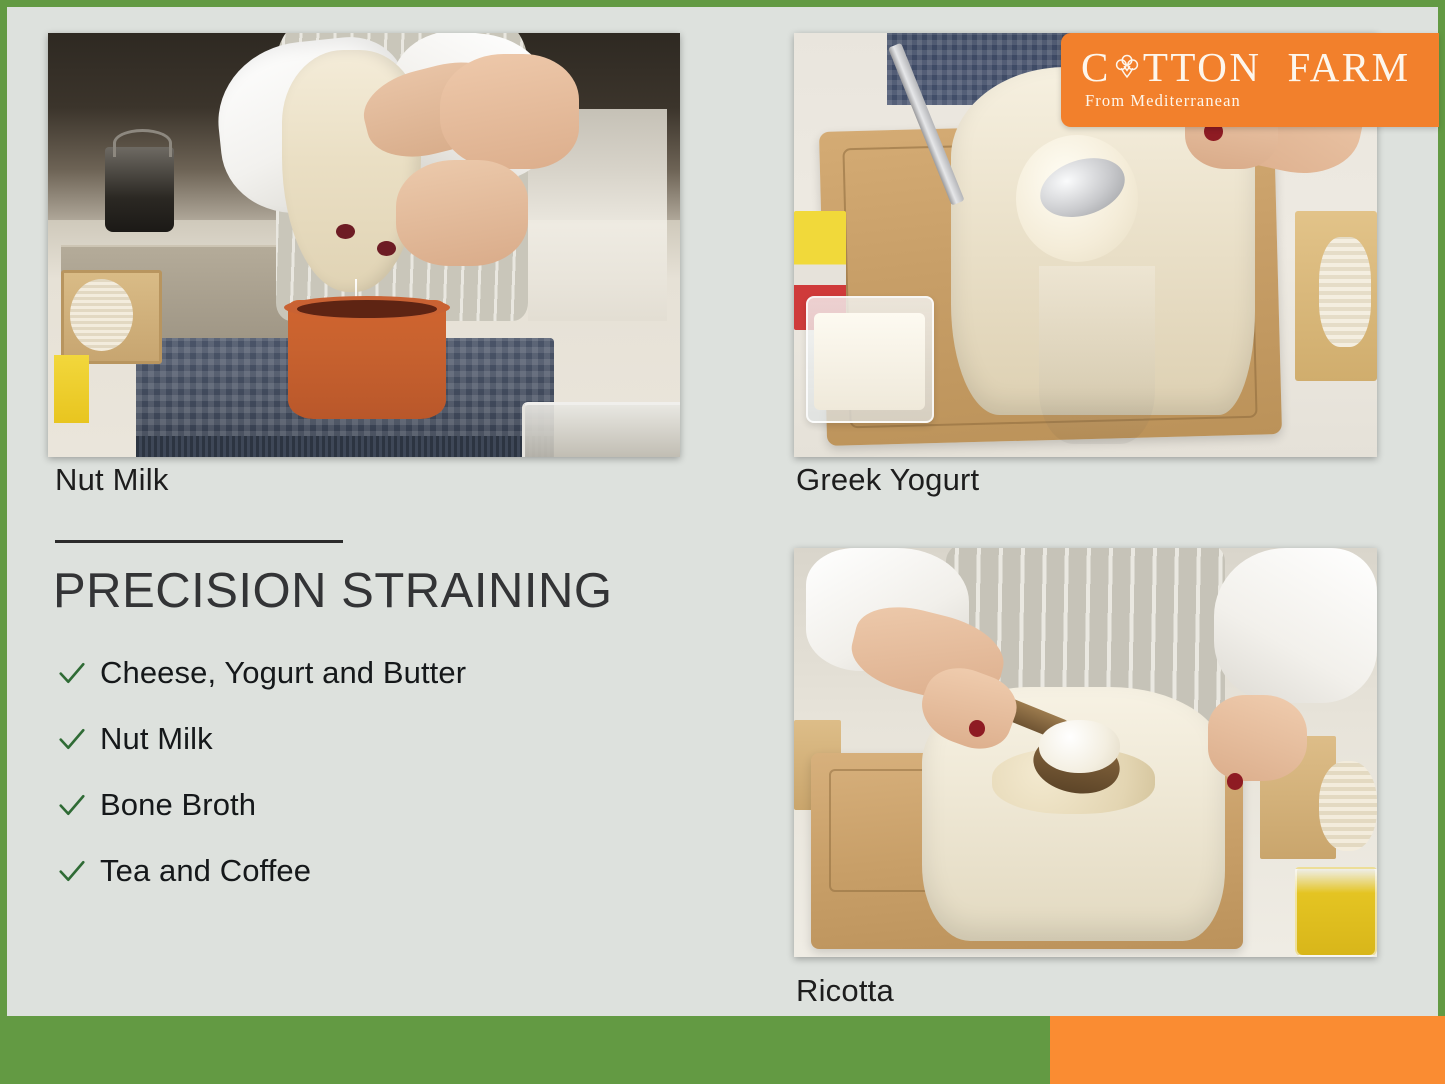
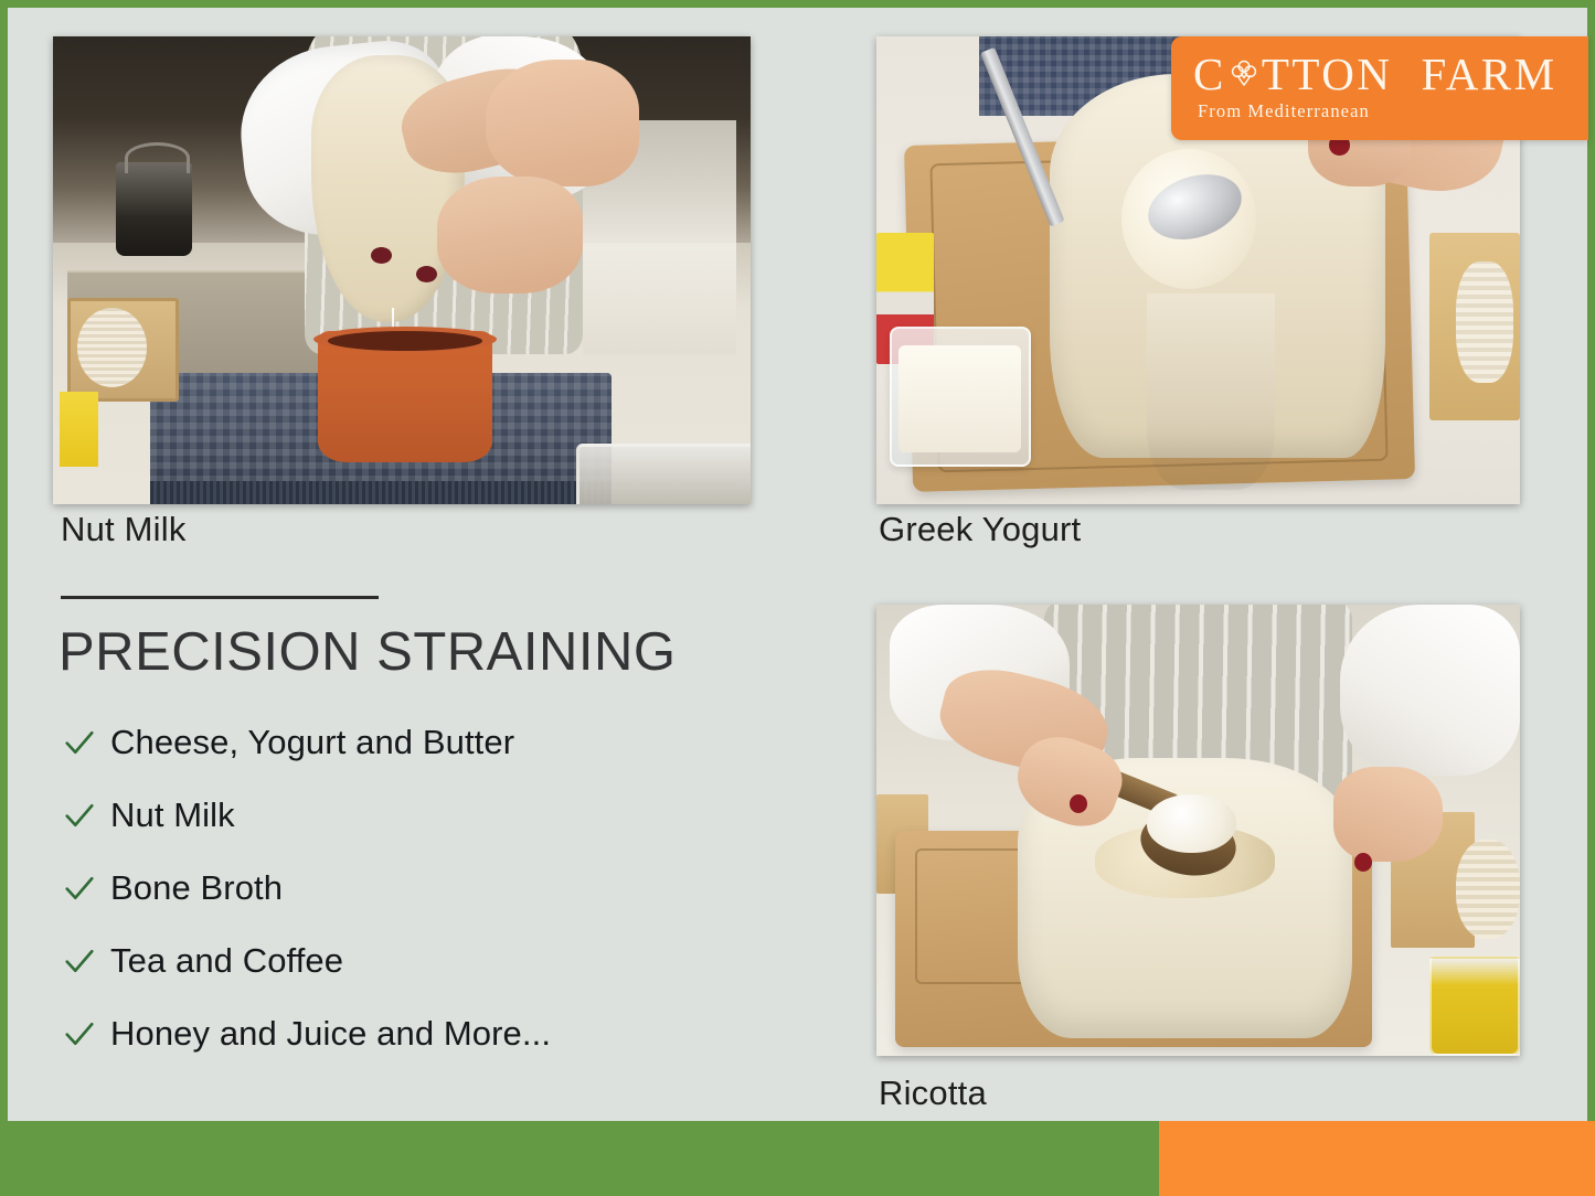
  C
  TTON
  FARM
  From Mediterranean
  Nut Milk
  Greek Yogurt
  Ricotta
  PRECISION STRAINING
  Cheese, Yogurt and Butter
  Nut Milk
  Bone Broth
  Tea and Coffee
+ Honey and Juice and More...
